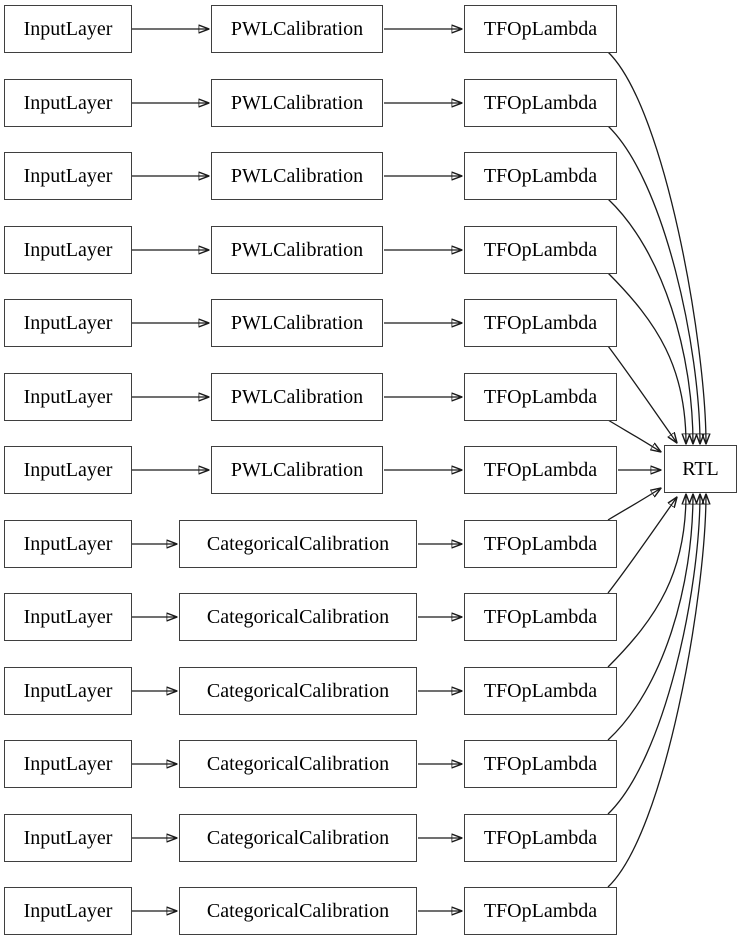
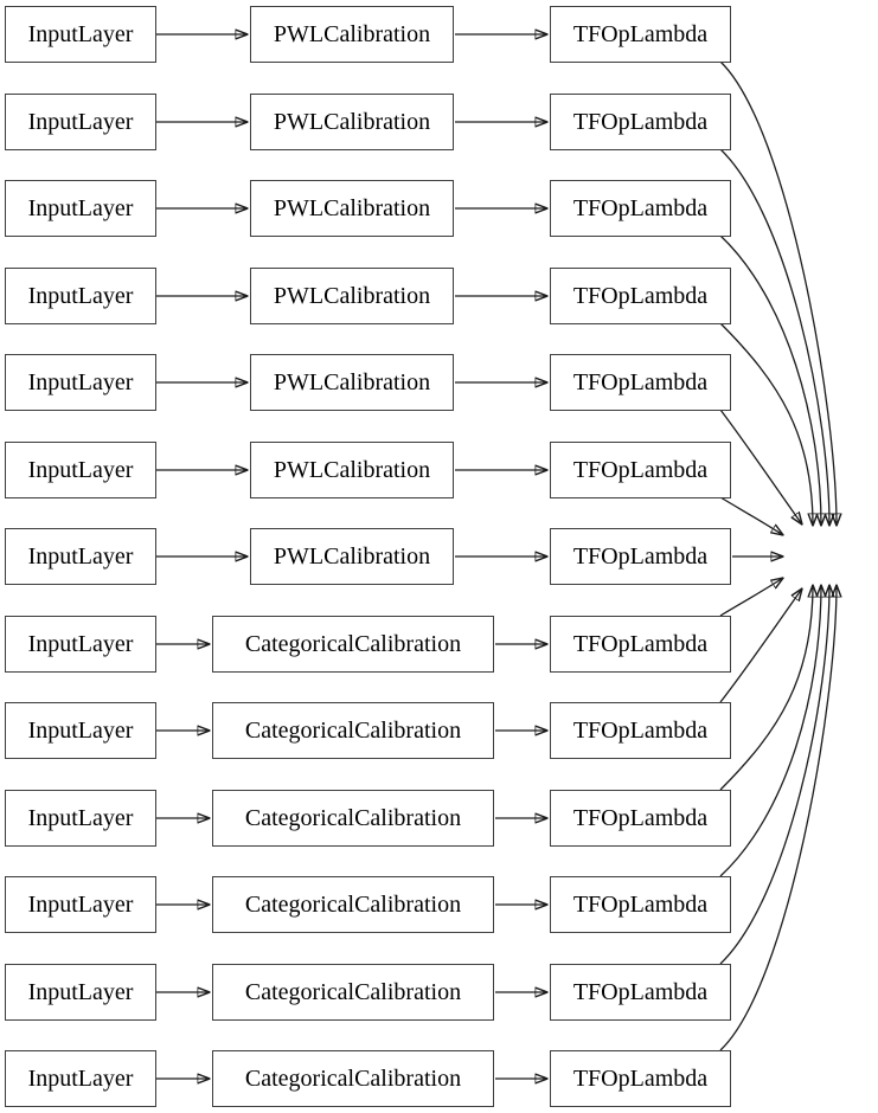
  InputLayer
  PWLCalibration
  TFOpLambda
  InputLayer
  PWLCalibration
  TFOpLambda
  InputLayer
  PWLCalibration
  TFOpLambda
  InputLayer
  PWLCalibration
  TFOpLambda
  InputLayer
  PWLCalibration
  TFOpLambda
  InputLayer
  PWLCalibration
  TFOpLambda
  InputLayer
  PWLCalibration
  TFOpLambda
  InputLayer
  CategoricalCalibration
  TFOpLambda
  InputLayer
  CategoricalCalibration
  TFOpLambda
  InputLayer
  CategoricalCalibration
  TFOpLambda
  InputLayer
  CategoricalCalibration
  TFOpLambda
  InputLayer
  CategoricalCalibration
  TFOpLambda
  InputLayer
  CategoricalCalibration
  TFOpLambda
- RTL
